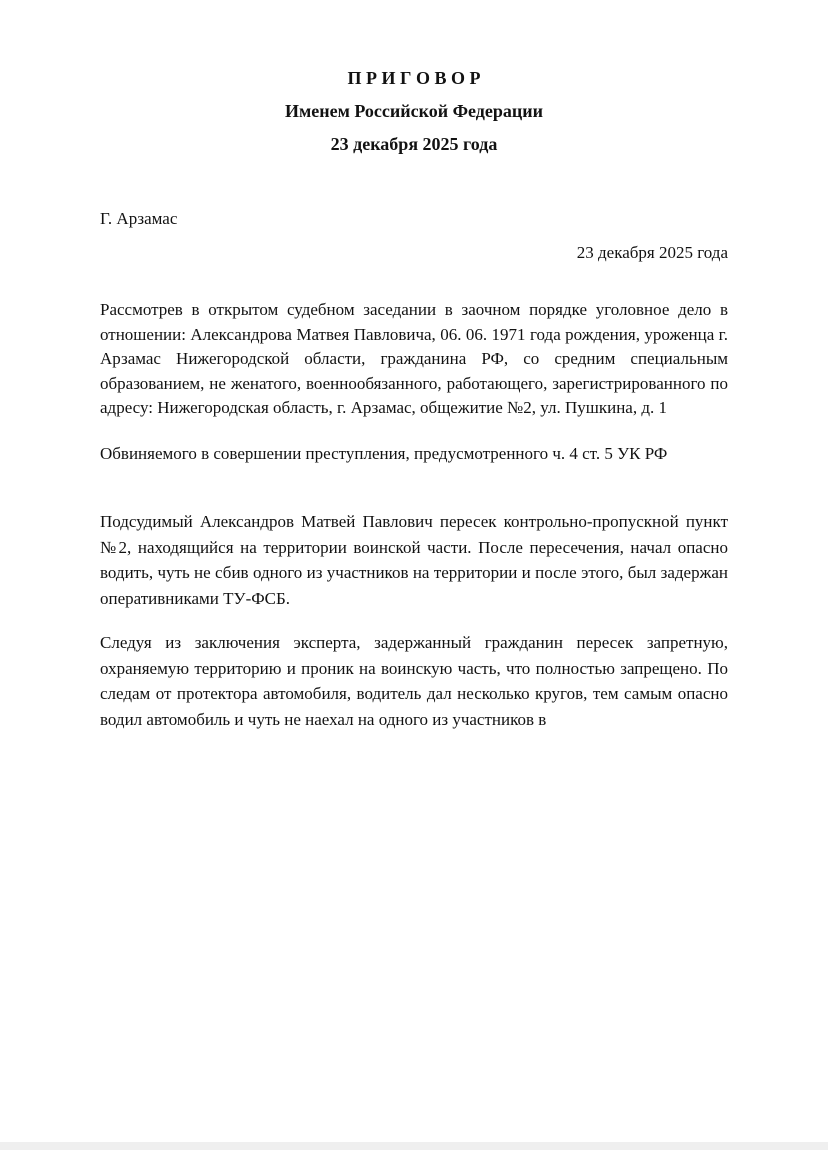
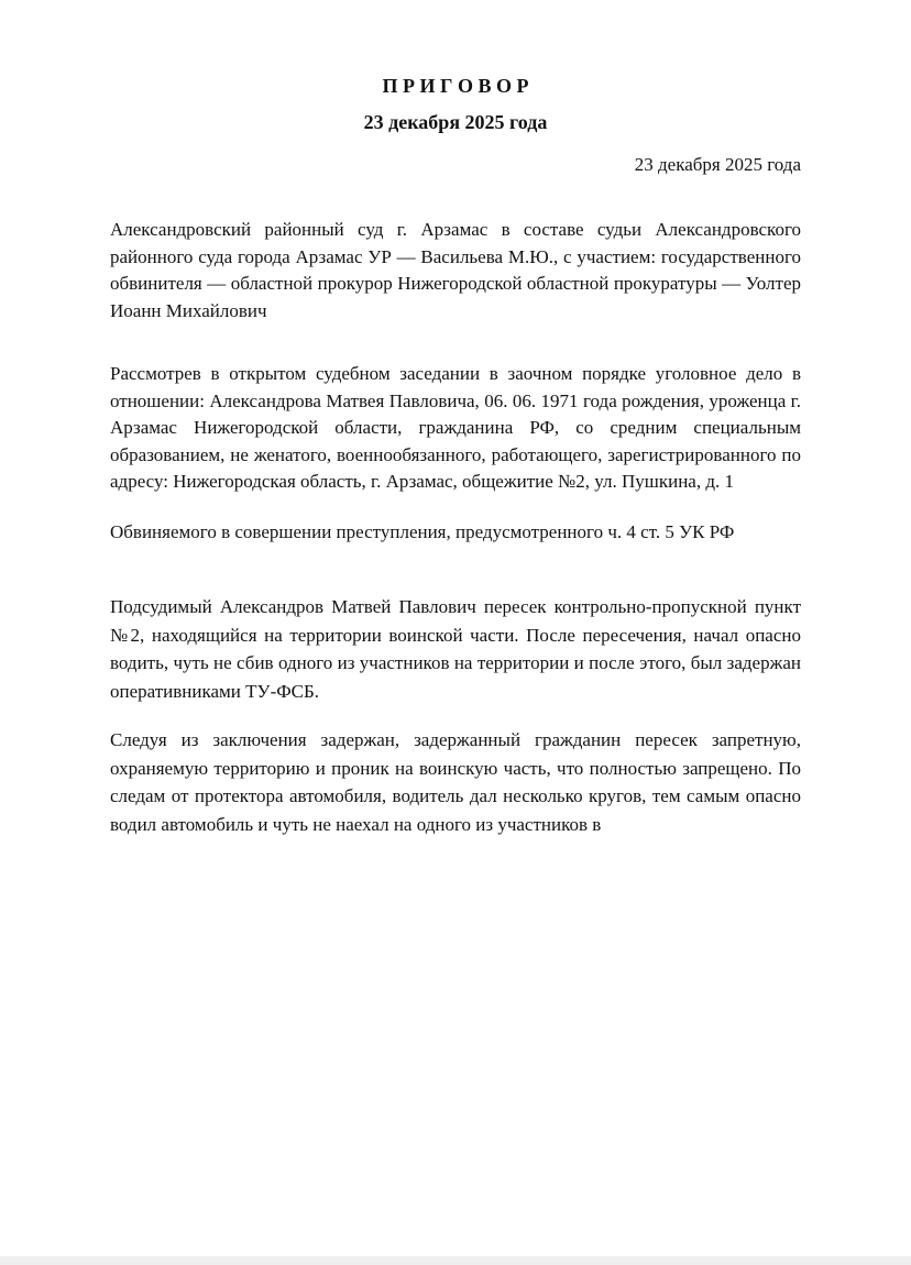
  П Р И Г О В О Р
- Именем Российской Федерации
  23 декабря 2025 года
- Г. Арзамас
  23 декабря 2025 года
+ Александровский районный суд г. Арзамас в составе судьи Александровского районного суда города Арзамас УР — Васильева М.Ю., с участием: государственного обвинителя — областной прокурор Нижегородской областной прокуратуры — Уолтер Иоанн Михайлович
  Рассмотрев в открытом судебном заседании в заочном порядке уголовное дело в отношении: Александрова Матвея Павловича, 06. 06. 1971 года рождения, уроженца г. Арзамас Нижегородской области, гражданина РФ, со средним специальным образованием, не женатого, военнообязанного, работающего, зарегистрированного по адресу: Нижегородская область, г. Арзамас, общежитие №2, ул. Пушкина, д. 1
  Обвиняемого в совершении преступления, предусмотренного ч. 4 ст. 5 УК РФ
  Подсудимый Александров Матвей Павлович пересек контрольно-пропускной пункт №2, находящийся на территории воинской части. После пересечения, начал опасно водить, чуть не сбив одного из участников на территории и после этого, был задержан оперативниками ТУ-ФСБ.
- Следуя из заключения эксперта, задержанный гражданин пересек запретную, охраняемую территорию и проник на воинскую часть, что полностью запрещено. По следам от протектора автомобиля, водитель дал несколько кругов, тем самым опасно водил автомобиль и чуть не наехал на одного из участников в
+ Следуя из заключения задержан, задержанный гражданин пересек запретную, охраняемую территорию и проник на воинскую часть, что полностью запрещено. По следам от протектора автомобиля, водитель дал несколько кругов, тем самым опасно водил автомобиль и чуть не наехал на одного из участников в
